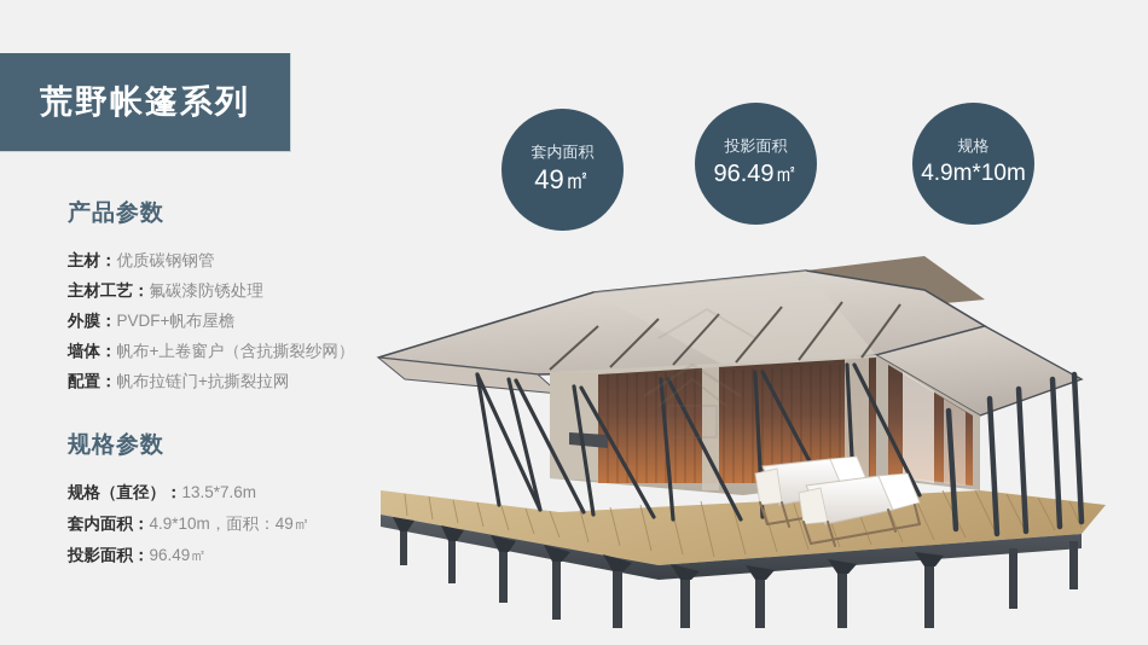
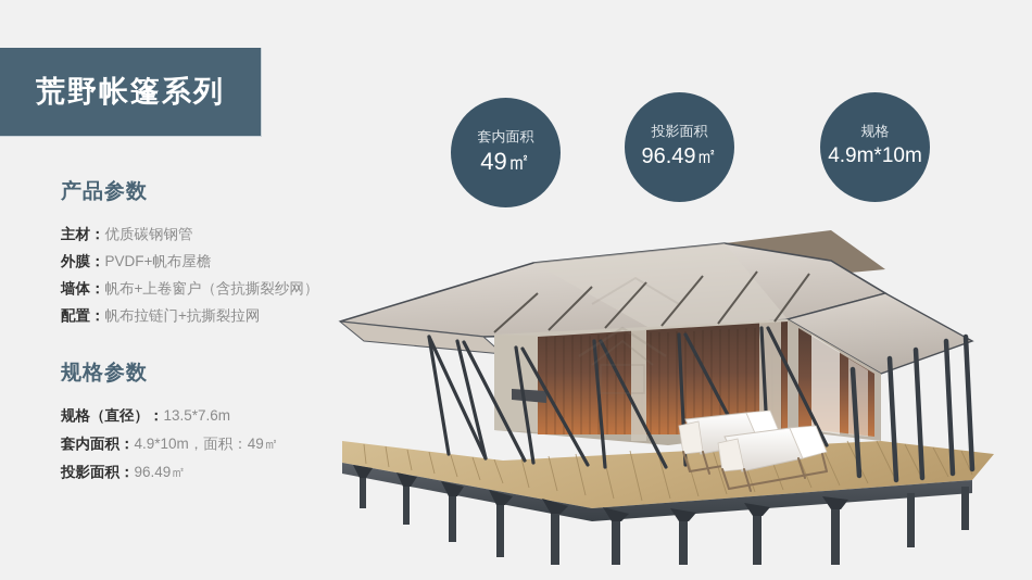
  荒野帐篷系列
  产品参数
  主材：优质碳钢钢管
- 主材工艺：氟碳漆防锈处理
  外膜：PVDF+帆布屋檐
  墙体：帆布+上卷窗户（含抗撕裂纱网）
  配置：帆布拉链门+抗撕裂拉网
  规格参数
  规格（直径）：13.5*7.6m
  套内面积：4.9*10m，面积：49㎡
  投影面积：96.49㎡
  套内面积
  49㎡
  投影面积
  96.49㎡
  规格
  4.9m*10m
